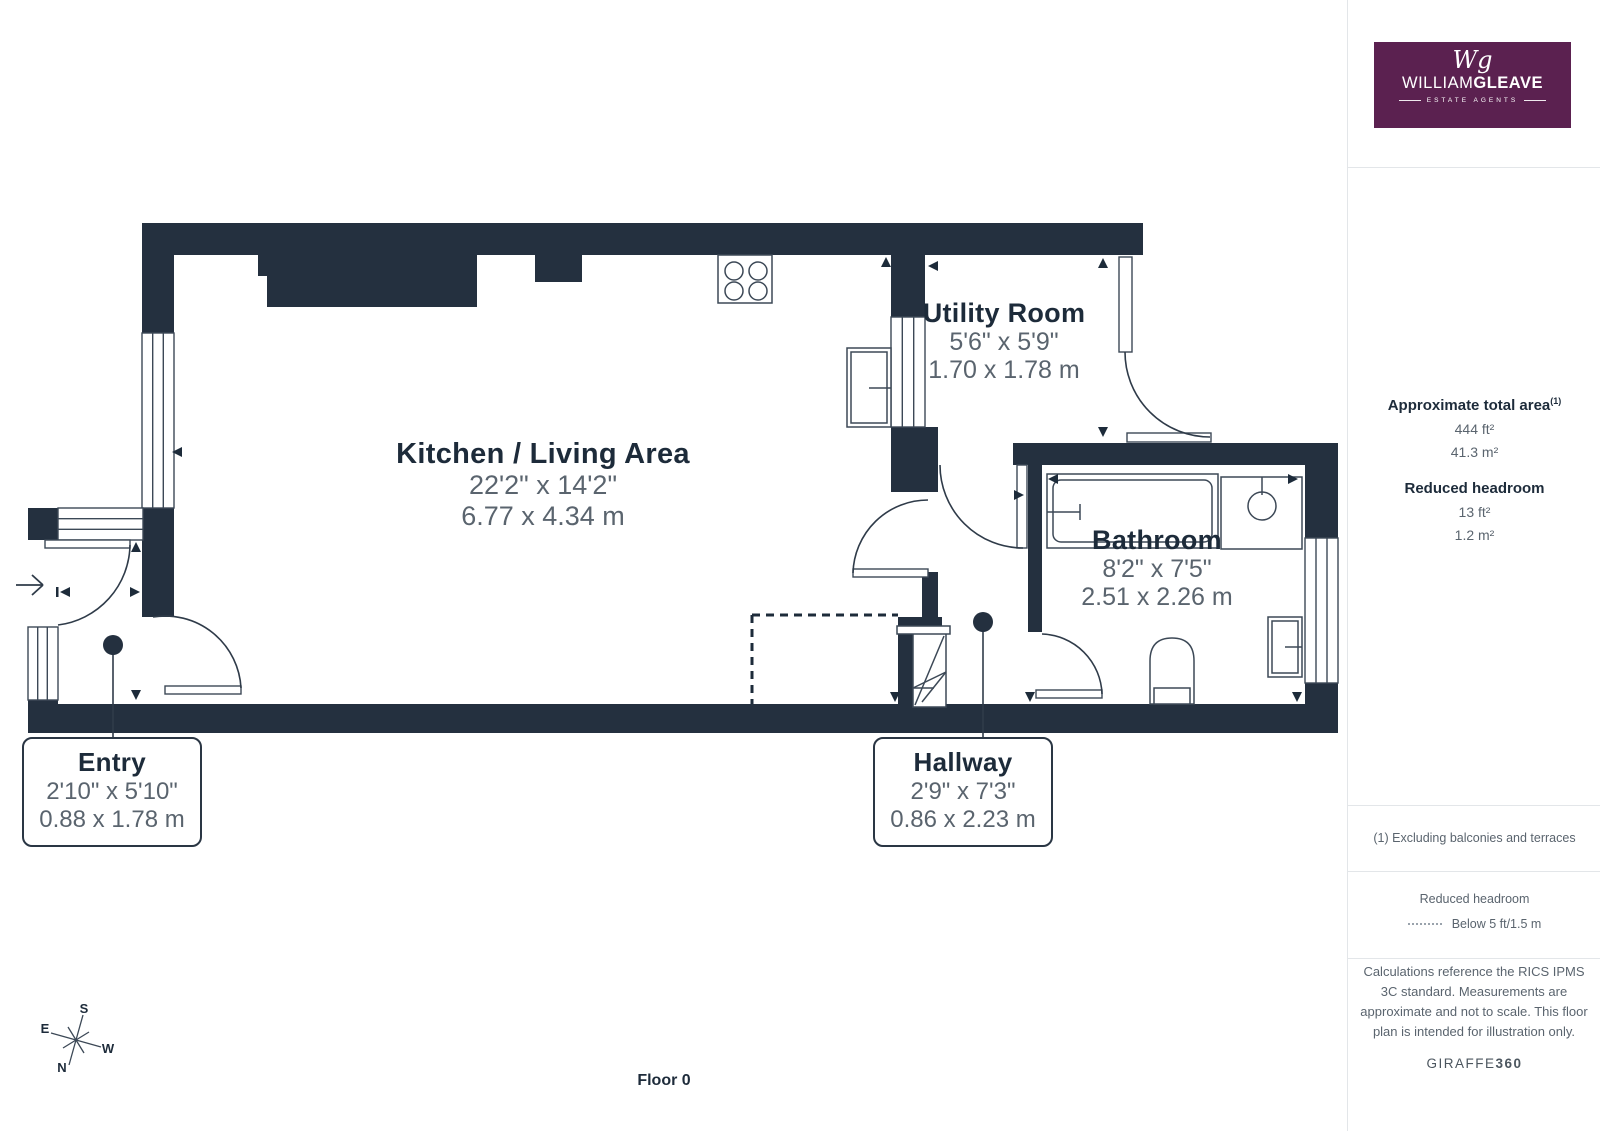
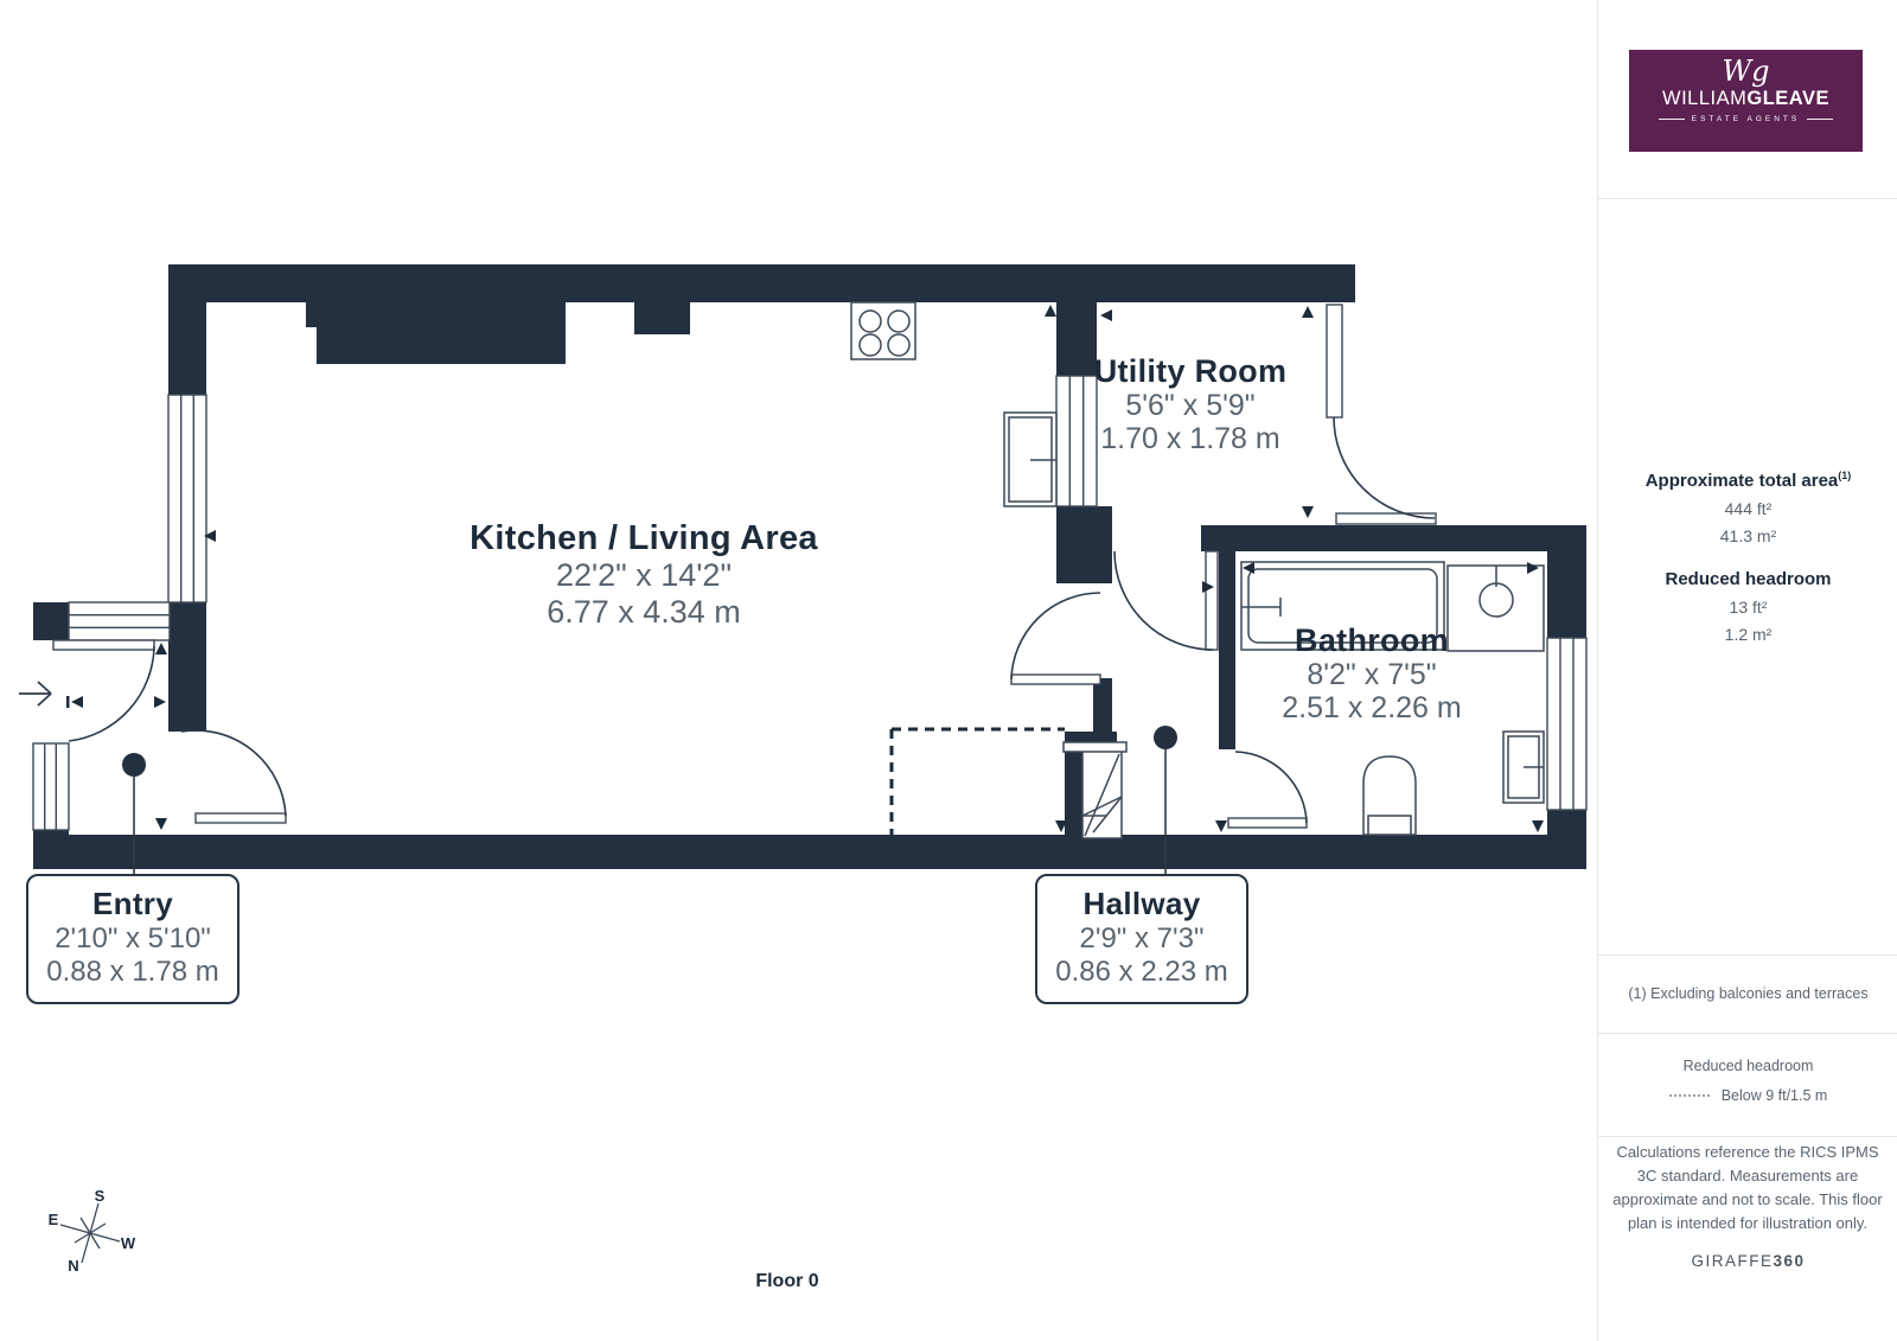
  S
  E
  W
  N
  Kitchen / Living Area
  22'2" x 14'2"
  6.77 x 4.34 m
  Utility Room
  5'6" x 5'9"
  1.70 x 1.78 m
  Bathroom
  8'2" x 7'5"
  2.51 x 2.26 m
  Entry
  2'10" x 5'10"
  0.88 x 1.78 m
  Hallway
  2'9" x 7'3"
  0.86 x 2.23 m
  Floor 0
  Wg
  WILLIAMGLEAVE
  Approximate total area(1)
  444 ft²
  41.3 m²
  Reduced headroom
  13 ft²
  1.2 m²
  (1) Excluding balconies and terraces
  Reduced headroom
- Below 5 ft/1.5 m
+ Below 9 ft/1.5 m
  Calculations reference the RICS IPMS 3C standard. Measurements are approximate and not to scale. This floor plan is intended for illustration only.
  GIRAFFE360
